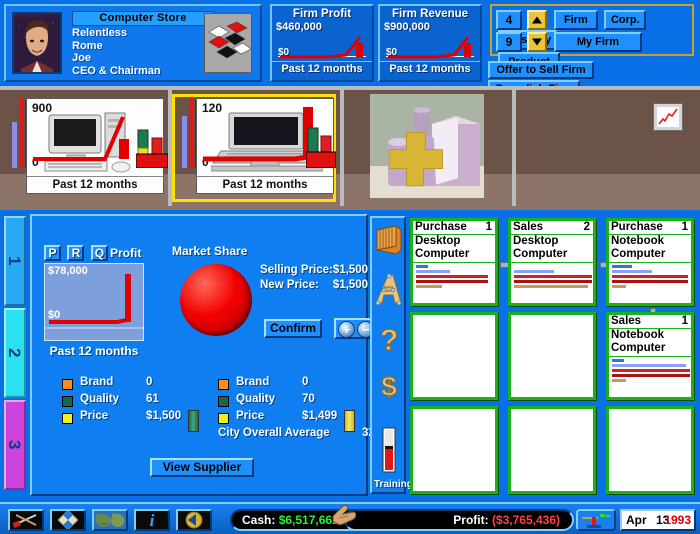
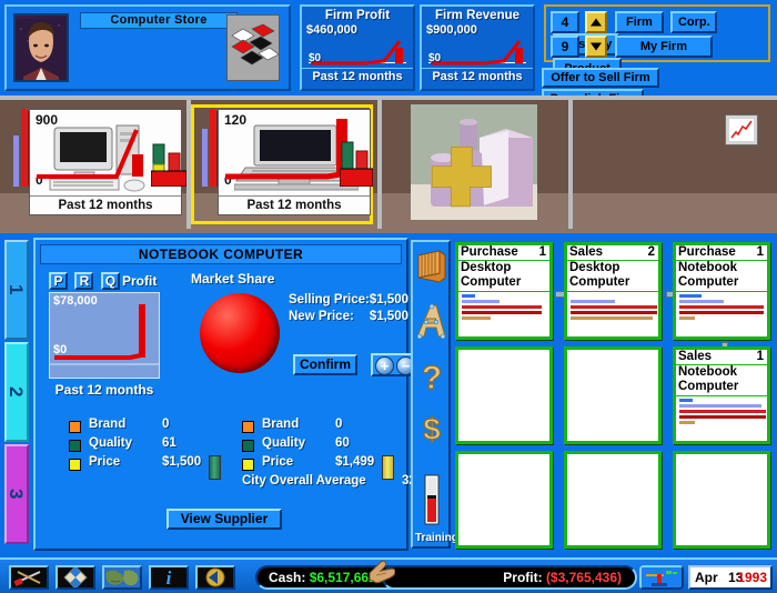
  Computer Store
- Relentless
- Rome
- Joe
- CEO & Chairman
  Firm Profit
  $460,000
  $0
  Past 12 months
  Firm Revenue
  $900,000
  $0
  Past 12 months
  900
  0
  Past 12 months
  120
  0
  Past 12 months
+ NOTEBOOK COMPUTER
  P R Q
  Profit
  Market Share
  $78,000
  $0
  Past 12 months
  Selling Price:
  $1,500
  New Price:
  $1,500
  Confirm
  +
  −
  Brand
  0
  Quality
  61
  Price
  $1,500
  Brand
  0
  Quality
- 70
+ 60
  Price
  $1,499
  City Overall Average
  View Supplier
  ?
  $
  Trainin
  Purchase
  1
  Desktop
  Computer
  Sales
  2
  Desktop
  Computer
  Purchase
  1
  Notebook
  Computer
  Sales
  1
  Notebook
  Computer
  i
  Cash: $6,517,66
  Profit: ($3,765,436)
  Apr
  13
  1993
